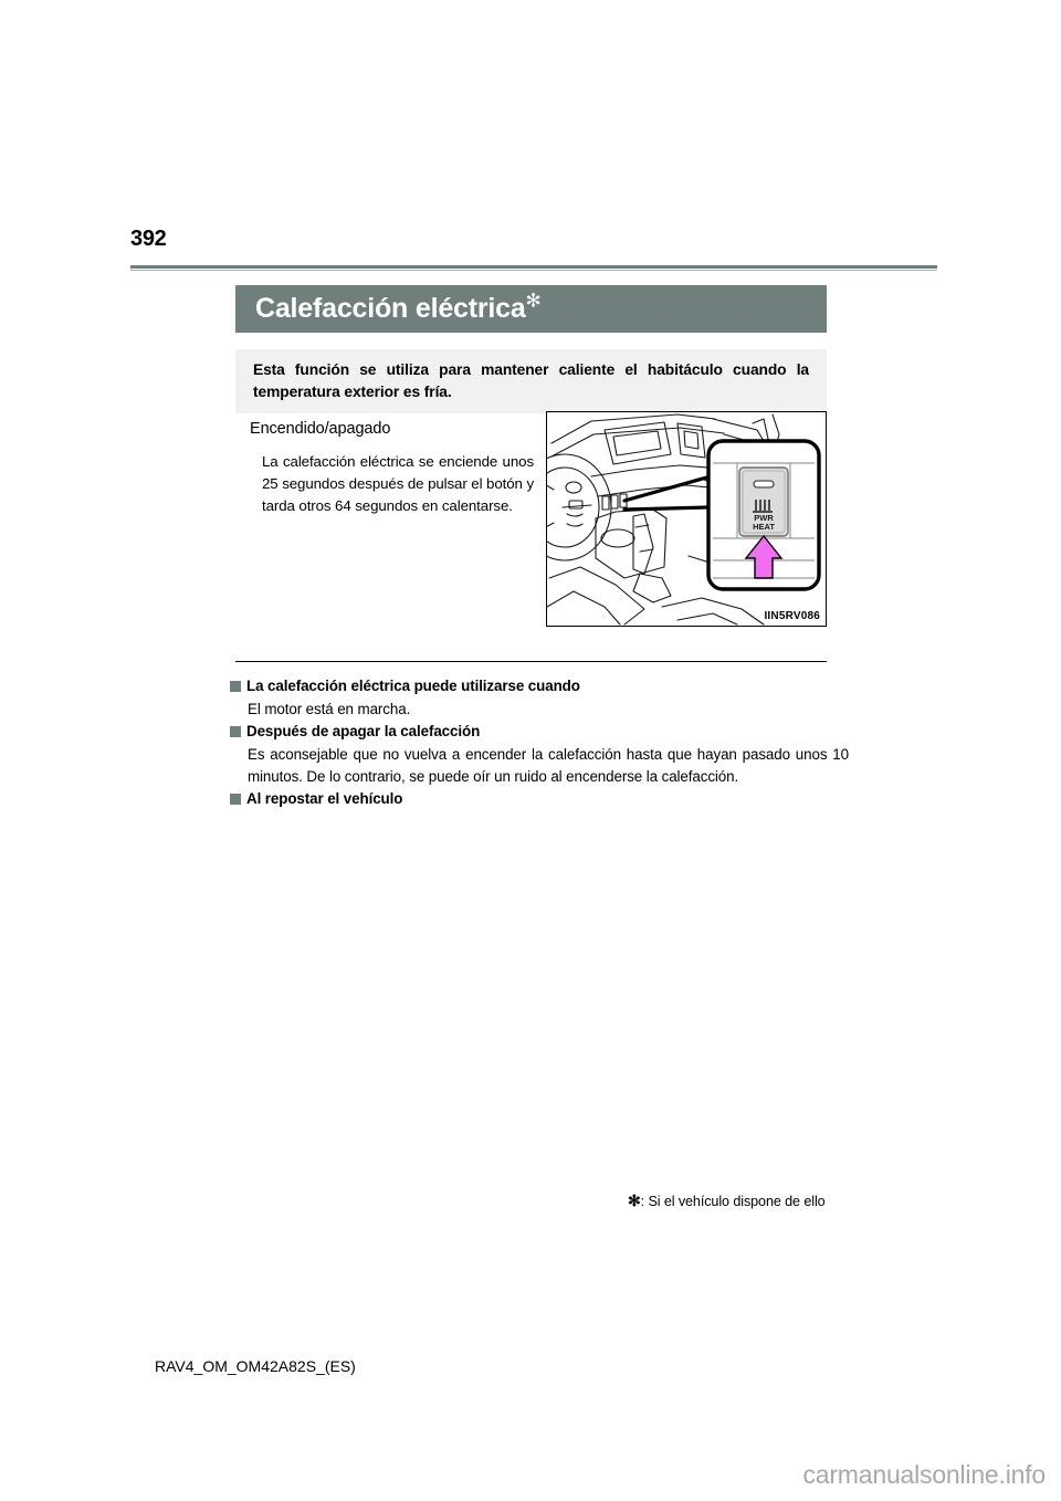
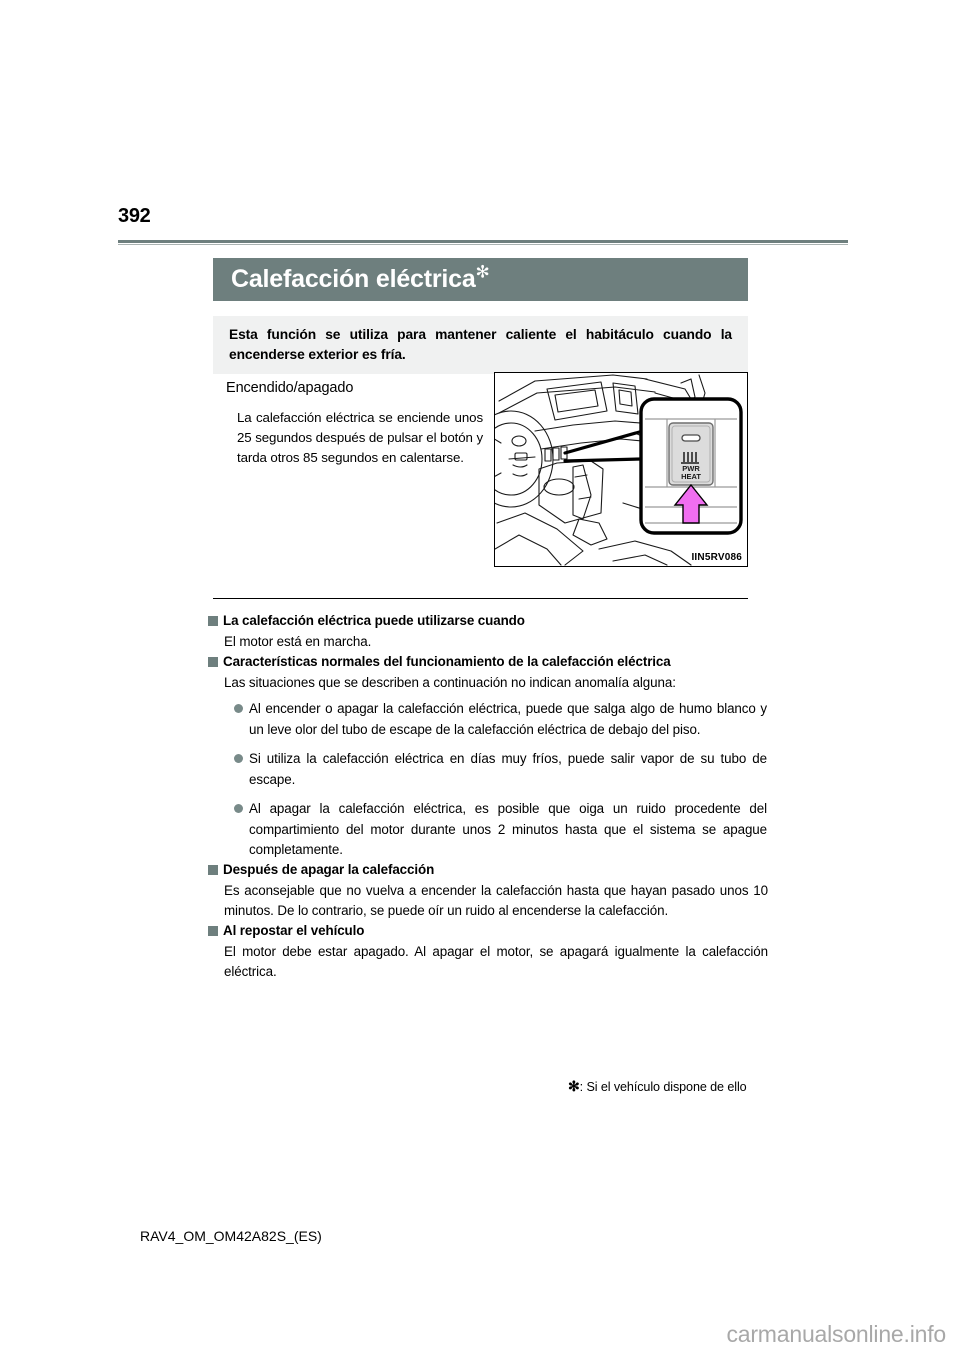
  392
  Calefacción eléctrica✻
- Esta función se utiliza para mantener caliente el habitáculo cuando la temperatura exterior es fría.
+ Esta función se utiliza para mantener caliente el habitáculo cuando la encenderse exterior es fría.
  Encendido/apagado
- La calefacción eléctrica se enciende unos 25 segundos después de pulsar el botón y tarda otros 64 segundos en calentarse.
+ La calefacción eléctrica se enciende unos 25 segundos después de pulsar el botón y tarda otros 85 segundos en calentarse.
  PWR
  HEAT
  IIN5RV086
  La calefacción eléctrica puede utilizarse cuando
  El motor está en marcha.
+ Características normales del funcionamiento de la calefacción eléctrica
+ Las situaciones que se describen a continuación no indican anomalía alguna:
+ Al encender o apagar la calefacción eléctrica, puede que salga algo de humo blanco y un leve olor del tubo de escape de la calefacción eléctrica de debajo del piso.
+ Si utiliza la calefacción eléctrica en días muy fríos, puede salir vapor de su tubo de escape.
+ Al apagar la calefacción eléctrica, es posible que oiga un ruido procedente del compartimiento del motor durante unos 2 minutos hasta que el sistema se apague completamente.
  Después de apagar la calefacción
  Es aconsejable que no vuelva a encender la calefacción hasta que hayan pasado unos 10 minutos. De lo contrario, se puede oír un ruido al encenderse la calefacción.
  Al repostar el vehículo
+ El motor debe estar apagado. Al apagar el motor, se apagará igualmente la calefacción eléctrica.
  ✻: Si el vehículo dispone de ello
  RAV4_OM_OM42A82S_(ES)
  carmanualsonline.info
